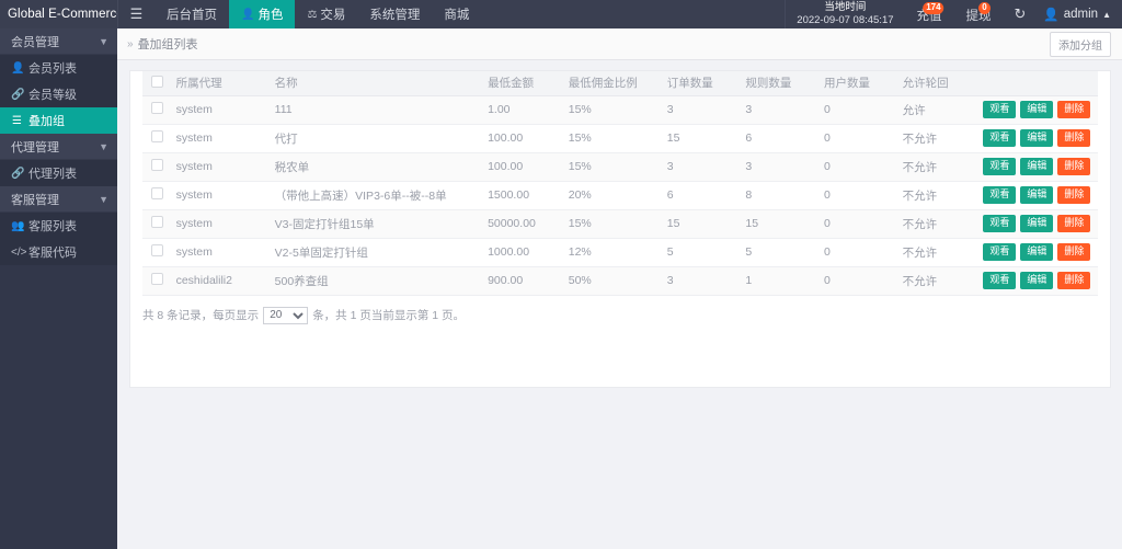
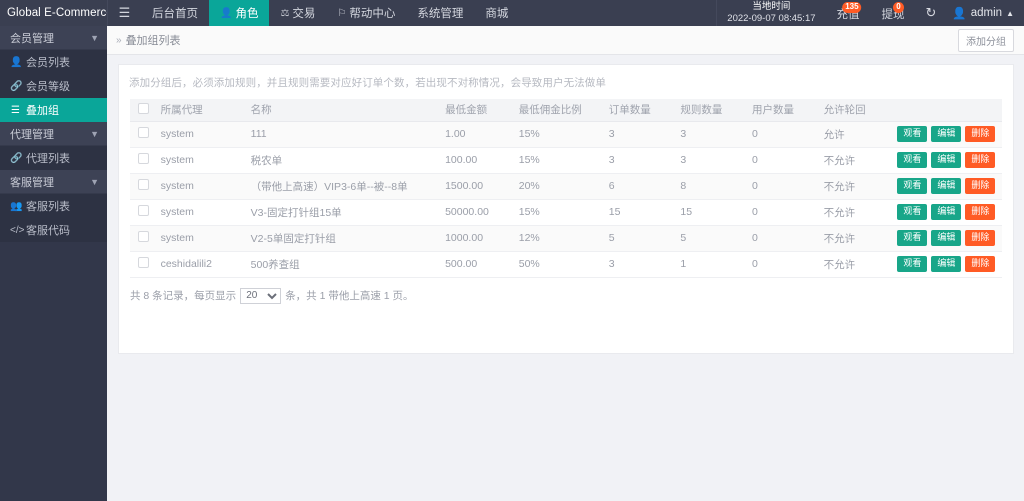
  Global E-Commerc
  ☰
  后台首页
  👤
  角色
  ⚖
  交易
+ ⚐
+ 帮动中心
  系统管理
  商城
  当地时间
  2022-09-07 08:45:17
- 174
+ 135
  充值
  0
  提现
  ↻
  👤
  admin
  ▲
  会员管理
  ▼
  👤
  会员列表
  🔗
  会员等级
  ☰
  叠加组
  代理管理
  ▼
  🔗
  代理列表
  客服管理
  ▼
  👥
  客服列表
  </>
  客服代码
  »
  叠加组列表
  添加分组
+ 添加分组后，必须添加规则，并且规则需要对应好订单个数，若出现不对称情况，会导致用户无法做单
  	所属代理	名称	最低金额	最低佣金比例	订单数量	规则数量	用户数量	允许轮回
  	system	111	1.00	15%	3	3	0	允许	观看 编辑 删除
- 	system	代打	100.00	15%	15	6	0	不允许	观看 编辑 删除
  	system	税农单	100.00	15%	3	3	0	不允许	观看 编辑 删除
  	system	（带他上高速）VIP3-6单--被--8单	1500.00	20%	6	8	0	不允许	观看 编辑 删除
  	system	V3-固定打针组15单	50000.00	15%	15	15	0	不允许	观看 编辑 删除
  	system	V2-5单固定打针组	1000.00	12%	5	5	0	不允许	观看 编辑 删除
- 	ceshidalili2	500养查组	900.00	50%	3	1	0	不允许	观看 编辑 删除
+ 	ceshidalili2	500养查组	500.00	50%	3	1	0	不允许	观看 编辑 删除
  共 8 条记录，每页显示
  20
- 条，共 1 页当前显示第 1 页。
+ 条，共 1 带他上高速 1 页。
